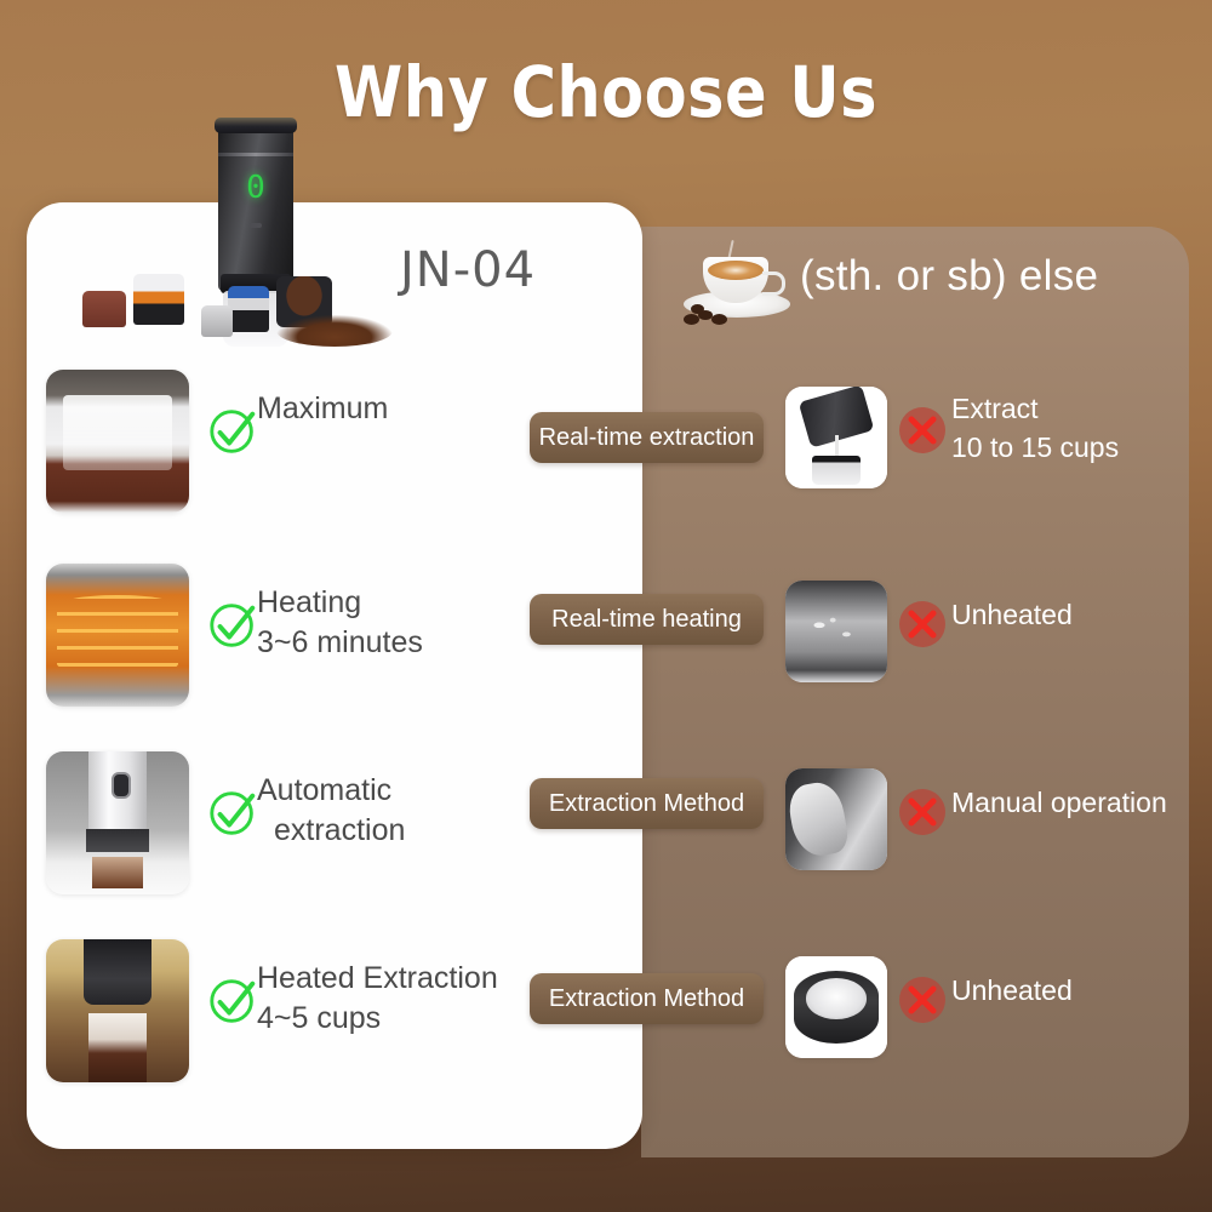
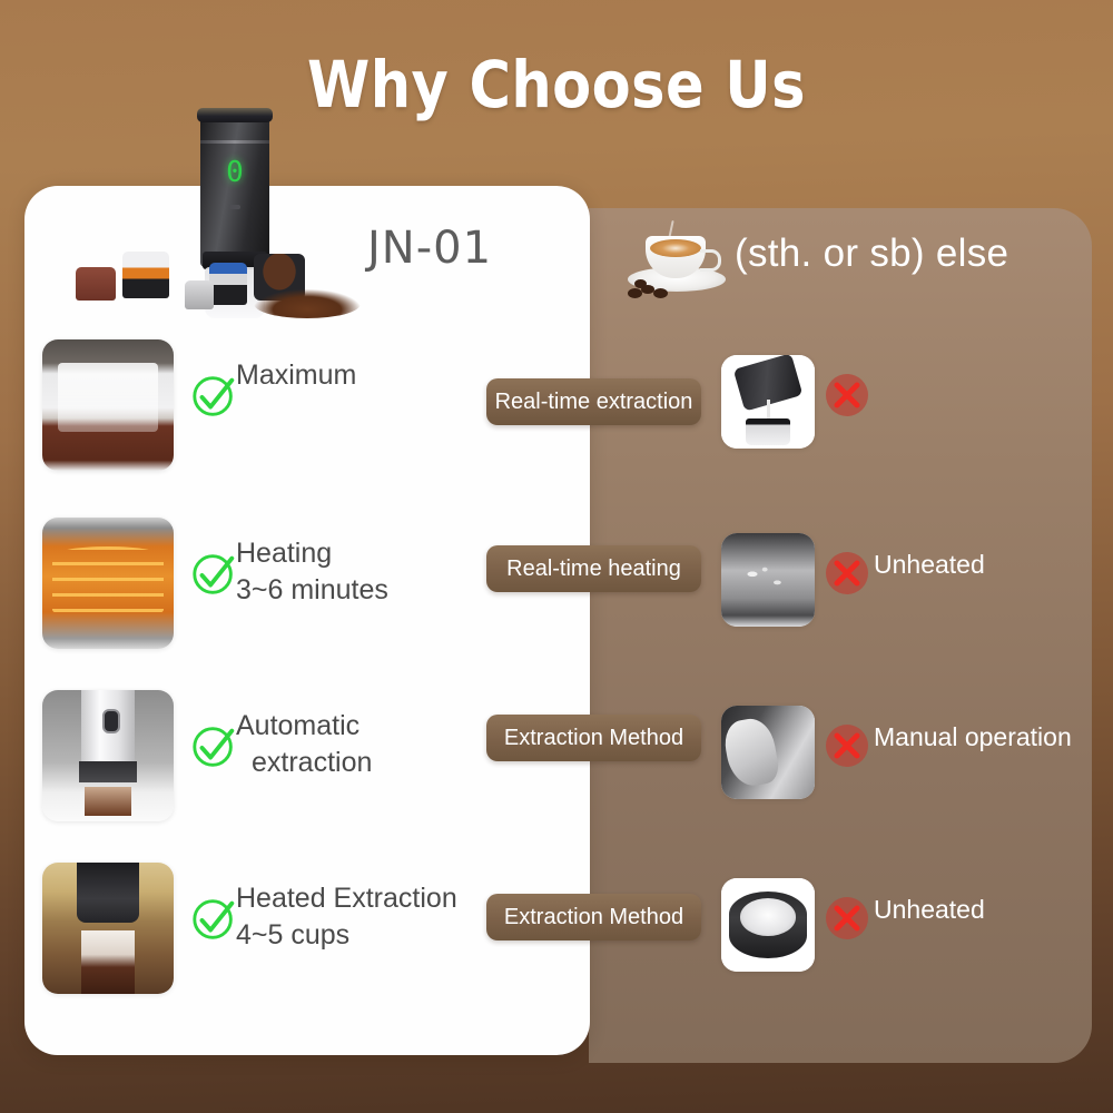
  Why Choose Us
  0
- JN-04
+ JN-01
  (sth. or sb) else
  Maximum
  Real-time extraction
- Extract
- 10 to 15 cups
  Heating
  3~6 minutes
  Real-time heating
  Unheated
  Automatic
  extraction
  Extraction Method
  Manual operation
  Heated Extraction
  4~5 cups
  Extraction Method
  Unheated
